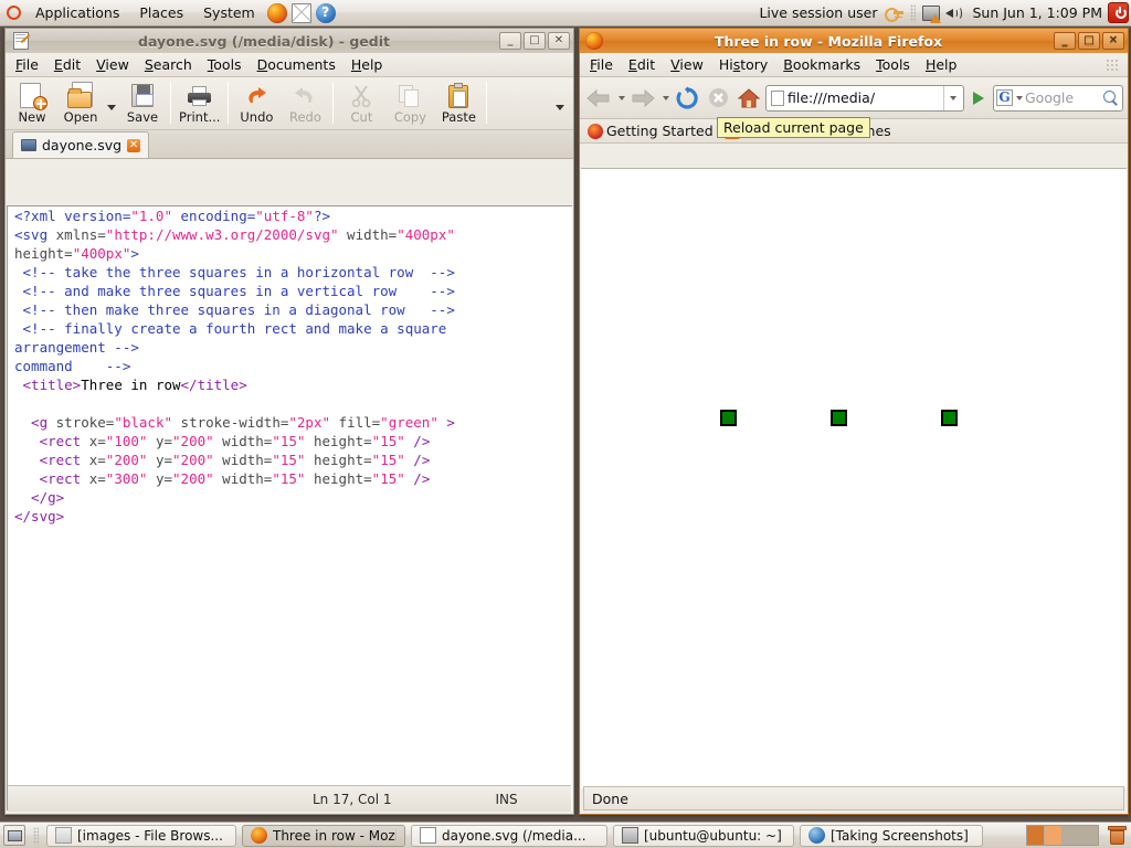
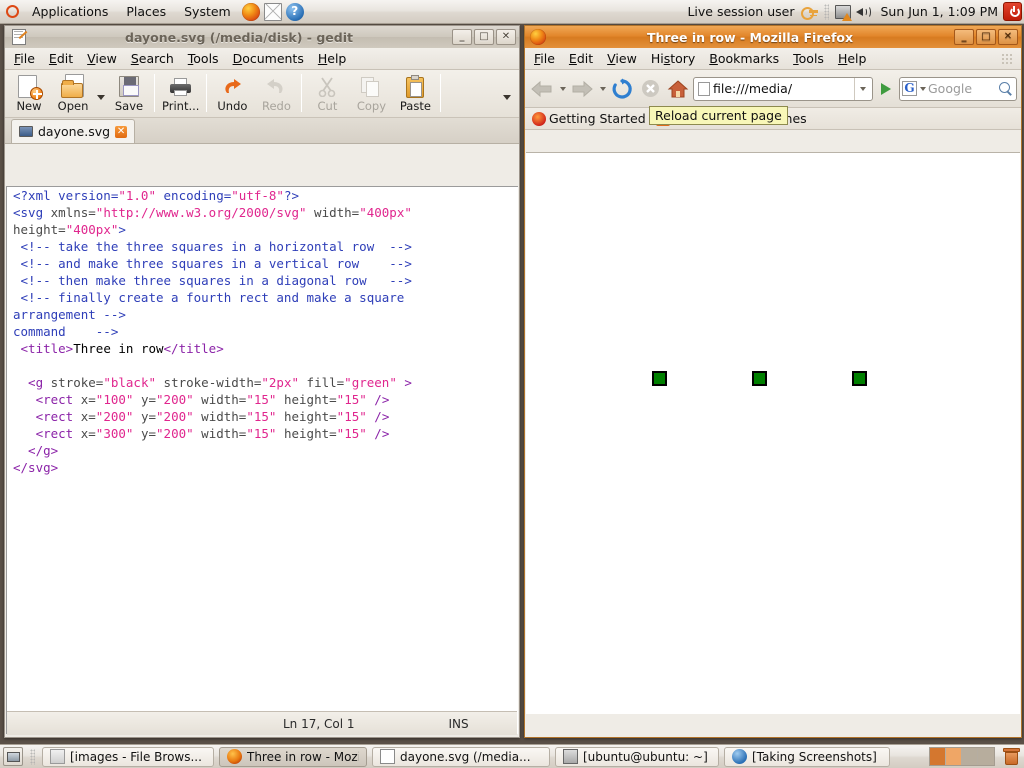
  Applications
  Places
  System
  ?
  Live session user
  Sun Jun 1, 1:09 PM
  dayone.svg (/media/disk) - gedit
  _
  □
  ✕
  File
  Edit
  View
  Search
  Tools
  Documents
  Help
  New
  Open
  Save
  Print...
  Undo
  Redo
  Cut
  Copy
  Paste
  dayone.svg
  ✕
  <?xml version="1.0" encoding="utf-8"?>
  <svg xmlns="http://www.w3.org/2000/svg" width="400px"
  height="400px">
  <!-- take the three squares in a horizontal row -->
  <!-- and make three squares in a vertical row -->
  <!-- then make three squares in a diagonal row -->
  <!-- finally create a fourth rect and make a square
  arrangement -->
  command -->
  <title>Three in row</title>
  <g stroke="black" stroke-width="2px" fill="green" >
  <rect x="100" y="200" width="15" height="15" />
  <rect x="200" y="200" width="15" height="15" />
  <rect x="300" y="200" width="15" height="15" />
  </g>
  </svg>
  Ln 17, Col 1
  INS
  Three in row - Mozilla Firefox
  _
  □
  ✕
  File
  Edit
  View
  History
  Bookmarks
  Tools
  Help
  file:///media/
  G
  Google
  Getting Started
  Reload current page
- Done
  [images - File Brows...
  Three in row - Moz
  dayone.svg (/media...
  [ubuntu@ubuntu: ~]
  [Taking Screenshots]
